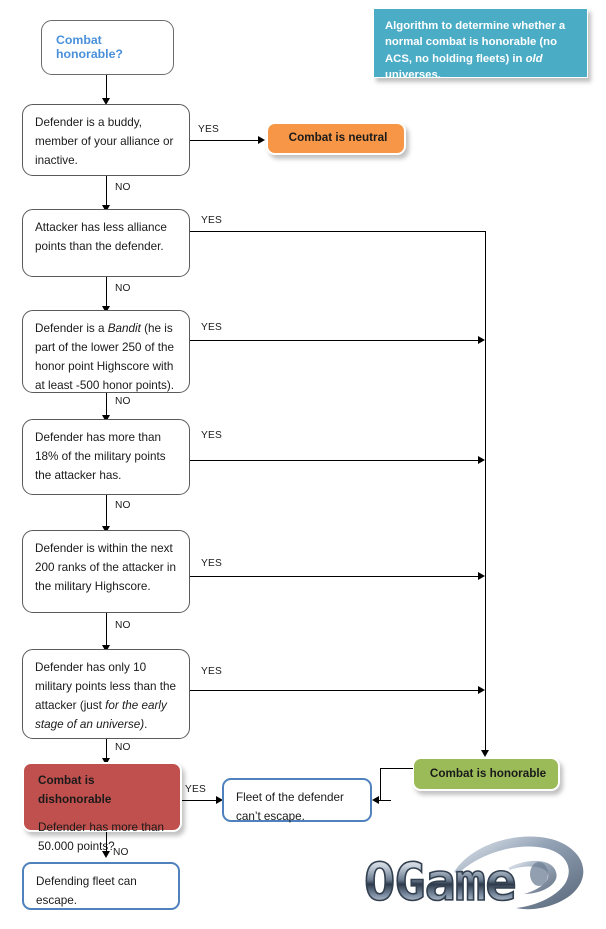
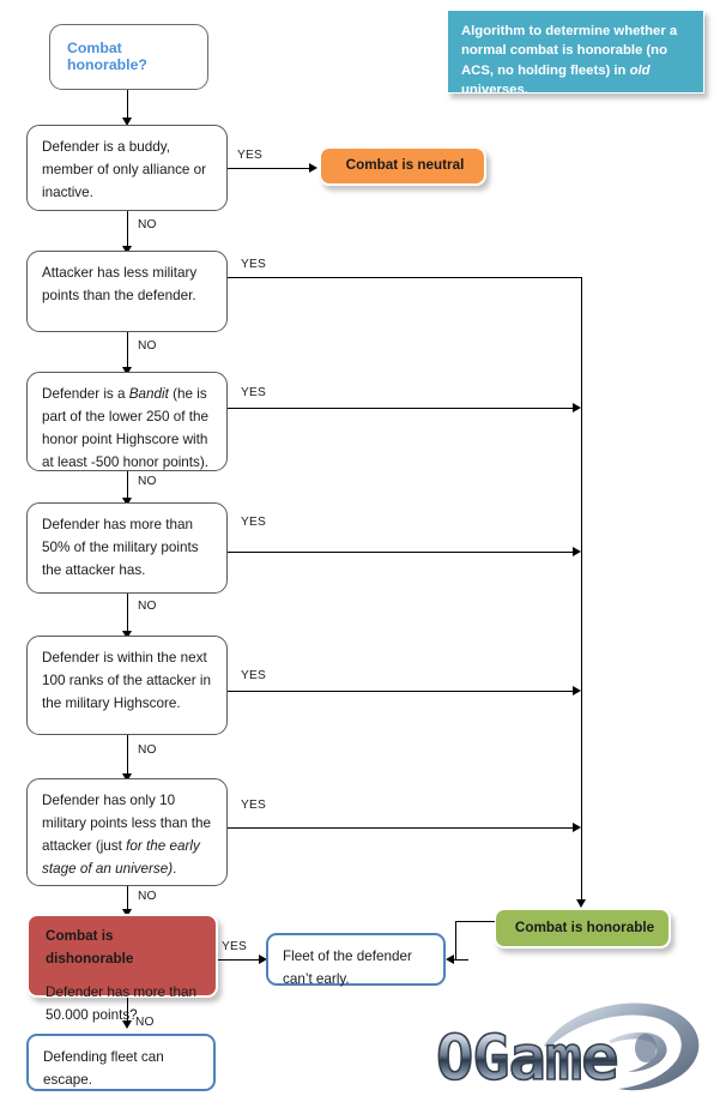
  Algorithm to determine whether a normal combat is honorable (no ACS, no holding fleets) in old universes.
  Combat honorable?
- Defender is a buddy, member of your alliance or inactive.
+ Defender is a buddy, member of only alliance or inactive.
  YES
  NO
  Combat is neutral
- Attacker has less alliance points than the defender.
+ Attacker has less military points than the defender.
  YES
  NO
  Defender is a Bandit (he is part of the lower 250 of the honor point Highscore with at least -500 honor points).
  YES
  NO
- Defender has more than 18% of the military points the attacker has.
+ Defender has more than 50% of the military points the attacker has.
  YES
  NO
- Defender is within the next 200 ranks of the attacker in the military Highscore.
+ Defender is within the next 100 ranks of the attacker in the military Highscore.
  YES
  NO
  Defender has only 10 military points less than the attacker (just for the early stage of an universe).
  YES
  NO
  Combat is honorable
  Combat is dishonorable
  Defender has more than 50.000 point?
  YES
  NO
- Fleet of the defender can’t escape.
+ Fleet of the defender can’t early.
  Defending fleet can escape.
  OGame
